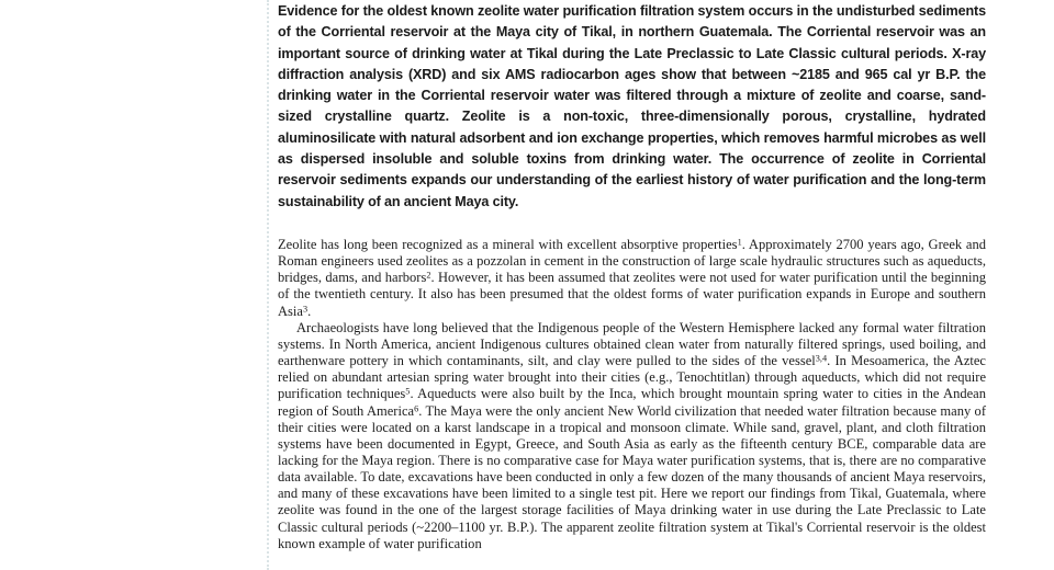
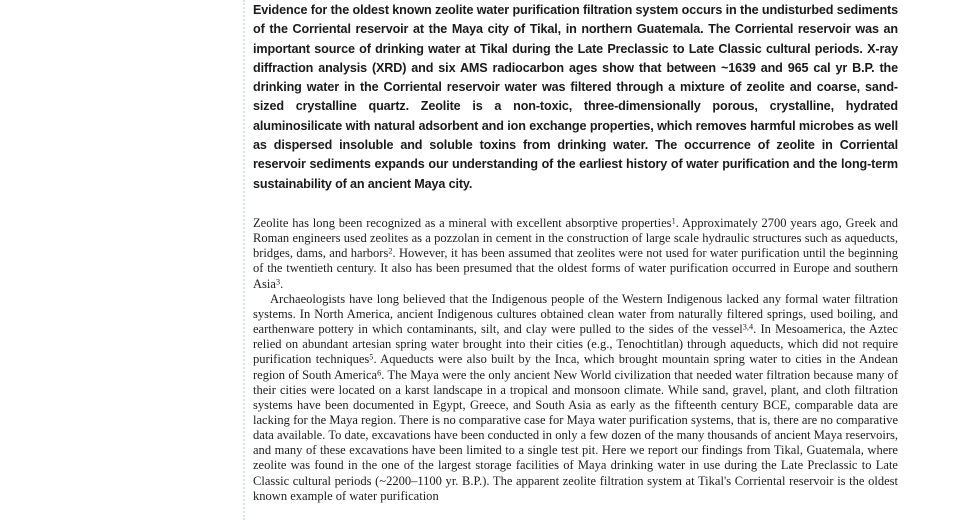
- Evidence for the oldest known zeolite water purification filtration system occurs in the undisturbed sediments of the Corriental reservoir at the Maya city of Tikal, in northern Guatemala. The Corriental reservoir was an important source of drinking water at Tikal during the Late Preclassic to Late Classic cultural periods. X-ray diffraction analysis (XRD) and six AMS radiocarbon ages show that between ~2185 and 965 cal yr B.P. the drinking water in the Corriental reservoir water was filtered through a mixture of zeolite and coarse, sand-sized crystalline quartz. Zeolite is a non-toxic, three-dimensionally porous, crystalline, hydrated aluminosilicate with natural adsorbent and ion exchange properties, which removes harmful microbes as well as dispersed insoluble and soluble toxins from drinking water. The occurrence of zeolite in Corriental reservoir sediments expands our understanding of the earliest history of water purification and the long-term sustainability of an ancient Maya city.
+ Evidence for the oldest known zeolite water purification filtration system occurs in the undisturbed sediments of the Corriental reservoir at the Maya city of Tikal, in northern Guatemala. The Corriental reservoir was an important source of drinking water at Tikal during the Late Preclassic to Late Classic cultural periods. X-ray diffraction analysis (XRD) and six AMS radiocarbon ages show that between ~1639 and 965 cal yr B.P. the drinking water in the Corriental reservoir water was filtered through a mixture of zeolite and coarse, sand-sized crystalline quartz. Zeolite is a non-toxic, three-dimensionally porous, crystalline, hydrated aluminosilicate with natural adsorbent and ion exchange properties, which removes harmful microbes as well as dispersed insoluble and soluble toxins from drinking water. The occurrence of zeolite in Corriental reservoir sediments expands our understanding of the earliest history of water purification and the long-term sustainability of an ancient Maya city.
- Zeolite has long been recognized as a mineral with excellent absorptive properties1. Approximately 2700 years ago, Greek and Roman engineers used zeolites as a pozzolan in cement in the construction of large scale hydraulic structures such as aqueducts, bridges, dams, and harbors2. However, it has been assumed that zeolites were not used for water purification until the beginning of the twentieth century. It also has been presumed that the oldest forms of water purification expands in Europe and southern Asia3.
+ Zeolite has long been recognized as a mineral with excellent absorptive properties1. Approximately 2700 years ago, Greek and Roman engineers used zeolites as a pozzolan in cement in the construction of large scale hydraulic structures such as aqueducts, bridges, dams, and harbors2. However, it has been assumed that zeolites were not used for water purification until the beginning of the twentieth century. It also has been presumed that the oldest forms of water purification occurred in Europe and southern Asia3.
- Archaeologists have long believed that the Indigenous people of the Western Hemisphere lacked any formal water filtration systems. In North America, ancient Indigenous cultures obtained clean water from naturally filtered springs, used boiling, and earthenware pottery in which contaminants, silt, and clay were pulled to the sides of the vessel3,4. In Mesoamerica, the Aztec relied on abundant artesian spring water brought into their cities (e.g., Tenochtitlan) through aqueducts, which did not require purification techniques5. Aqueducts were also built by the Inca, which brought mountain spring water to cities in the Andean region of South America6. The Maya were the only ancient New World civilization that needed water filtration because many of their cities were located on a karst landscape in a tropical and monsoon climate. While sand, gravel, plant, and cloth filtration systems have been documented in Egypt, Greece, and South Asia as early as the fifteenth century BCE, comparable data are lacking for the Maya region. There is no comparative case for Maya water purification systems, that is, there are no comparative data available. To date, excavations have been conducted in only a few dozen of the many thousands of ancient Maya reservoirs, and many of these excavations have been limited to a single test pit. Here we report our findings from Tikal, Guatemala, where zeolite was found in the one of the largest storage facilities of Maya drinking water in use during the Late Preclassic to Late Classic cultural periods (~2200–1100 yr. B.P.). The apparent zeolite filtration system at Tikal's Corriental reservoir is the oldest known example of water purification
+ Archaeologists have long believed that the Indigenous people of the Western Indigenous lacked any formal water filtration systems. In North America, ancient Indigenous cultures obtained clean water from naturally filtered springs, used boiling, and earthenware pottery in which contaminants, silt, and clay were pulled to the sides of the vessel3,4. In Mesoamerica, the Aztec relied on abundant artesian spring water brought into their cities (e.g., Tenochtitlan) through aqueducts, which did not require purification techniques5. Aqueducts were also built by the Inca, which brought mountain spring water to cities in the Andean region of South America6. The Maya were the only ancient New World civilization that needed water filtration because many of their cities were located on a karst landscape in a tropical and monsoon climate. While sand, gravel, plant, and cloth filtration systems have been documented in Egypt, Greece, and South Asia as early as the fifteenth century BCE, comparable data are lacking for the Maya region. There is no comparative case for Maya water purification systems, that is, there are no comparative data available. To date, excavations have been conducted in only a few dozen of the many thousands of ancient Maya reservoirs, and many of these excavations have been limited to a single test pit. Here we report our findings from Tikal, Guatemala, where zeolite was found in the one of the largest storage facilities of Maya drinking water in use during the Late Preclassic to Late Classic cultural periods (~2200–1100 yr. B.P.). The apparent zeolite filtration system at Tikal's Corriental reservoir is the oldest known example of water purification
